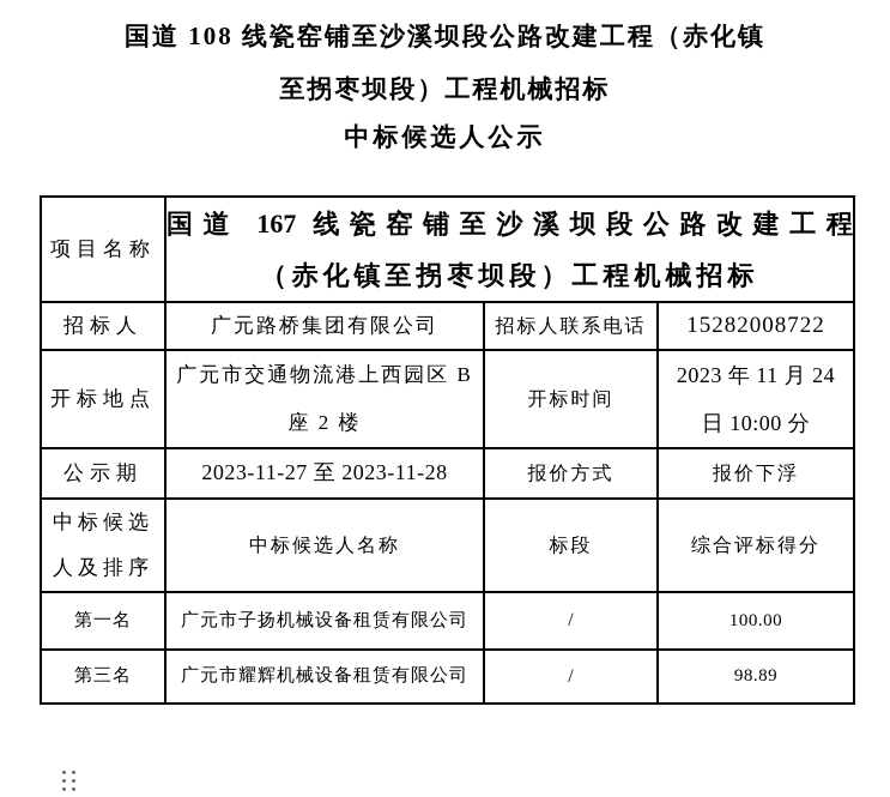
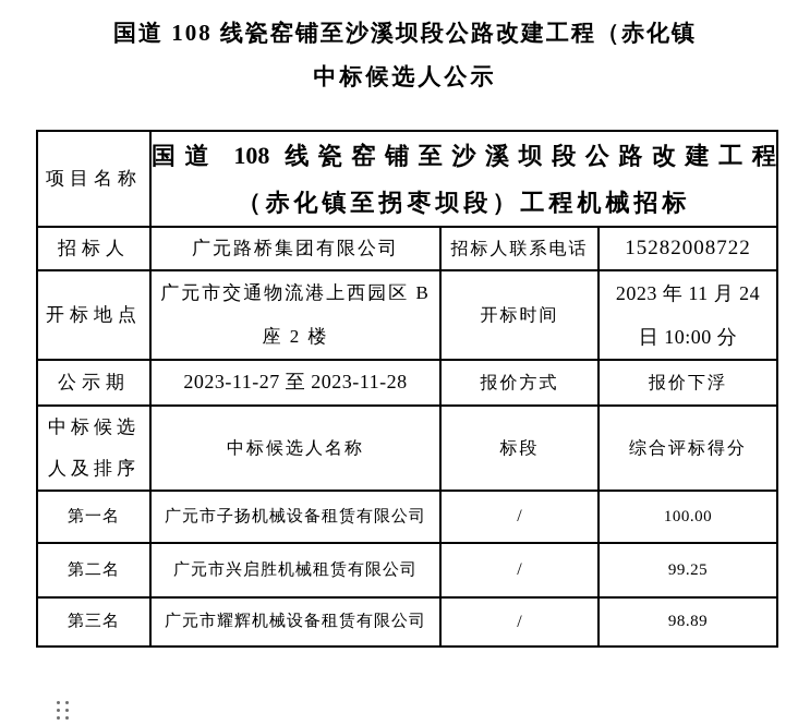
  国道 108 线瓷窑铺至沙溪坝段公路改建工程（赤化镇
- 至拐枣坝段）工程机械招标
  中标候选人公示
- 项目名称	国道 167 线瓷窑铺至沙溪坝段公路改建工程 （赤化镇至拐枣坝段）工程机械招标
+ 项目名称	国道 108 线瓷窑铺至沙溪坝段公路改建工程 （赤化镇至拐枣坝段）工程机械招标
  招标人	广元路桥集团有限公司	招标人联系电话	15282008722
  开标地点	广元市交通物流港上西园区 B 座 2 楼	开标时间	2023 年 11 月 24 日 10:00 分
  公示期	2023-11-27 至 2023-11-28	报价方式	报价下浮
  中标候选 人及排序	中标候选人名称	标段	综合评标得分
  第一名	广元市子扬机械设备租赁有限公司	/	100.00
+ 第二名	广元市兴启胜机械租赁有限公司	/	99.25
  第三名	广元市耀辉机械设备租赁有限公司	/	98.89
